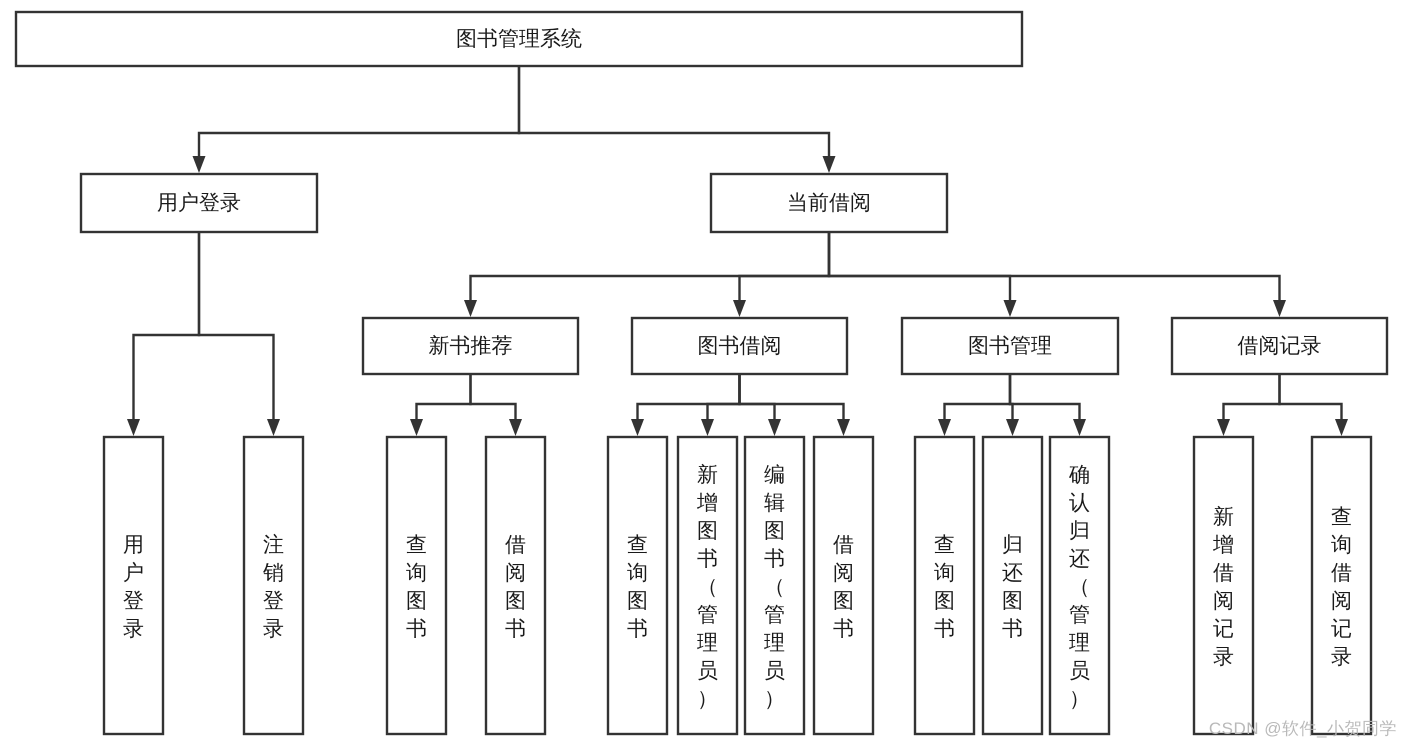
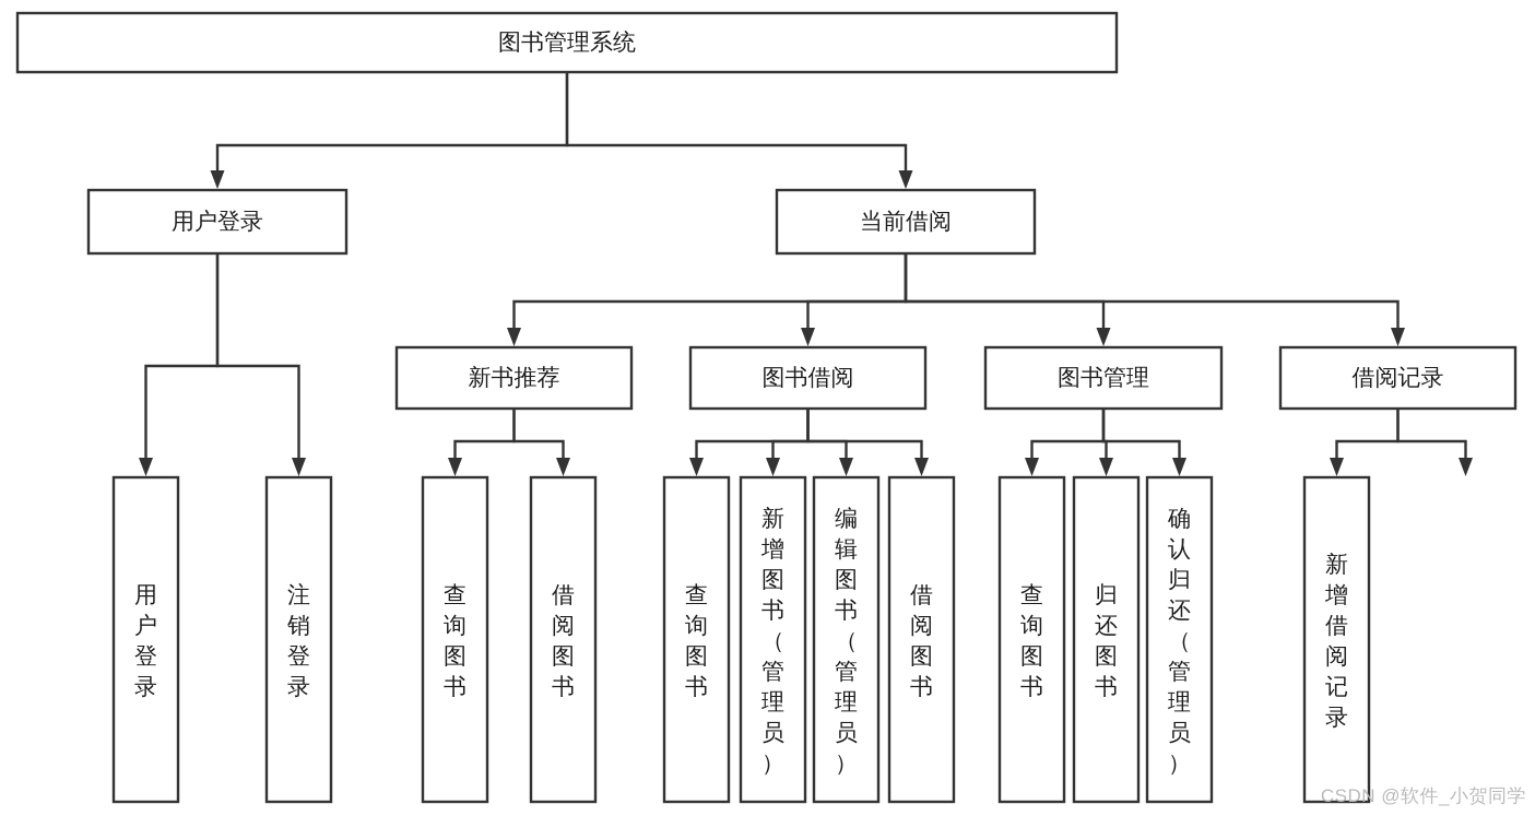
  图书管理系统
  用户登录
  当前借阅
  新书推荐
  图书借阅
  图书管理
  借阅记录
  用户登录
  注销登录
  查询图书
  借阅图书
  查询图书
  新增图书（管理员）
  编辑图书（管理员）
  借阅图书
  查询图书
  归还图书
  确认归还（管理员）
  新增借阅记录
- 查询借阅记录
  CSDN @软件_小贺同学
